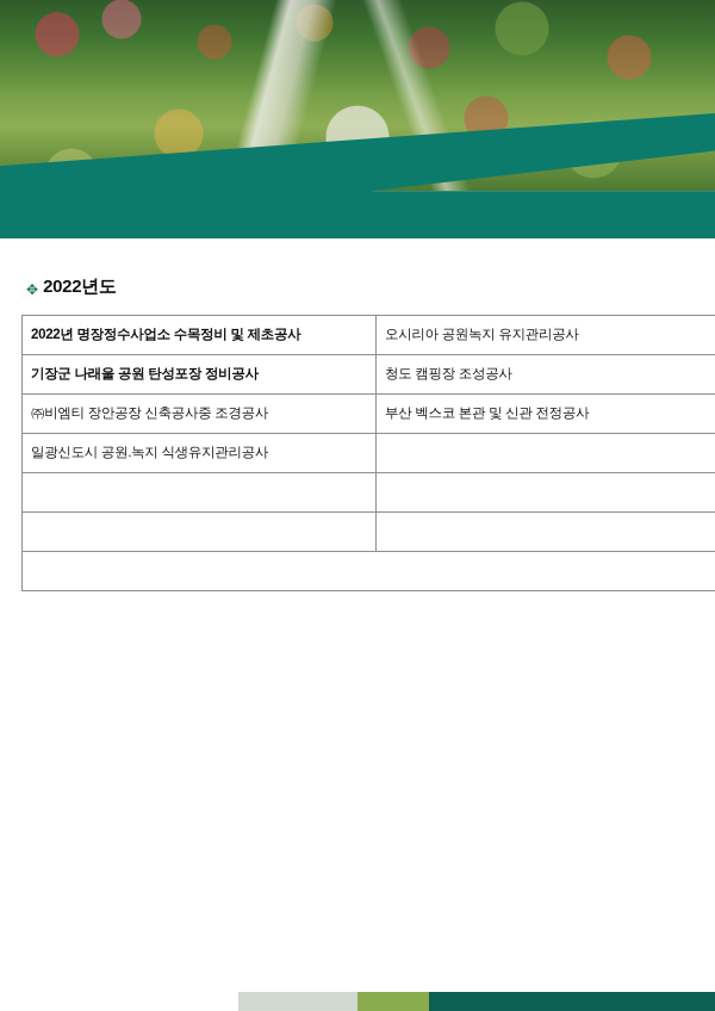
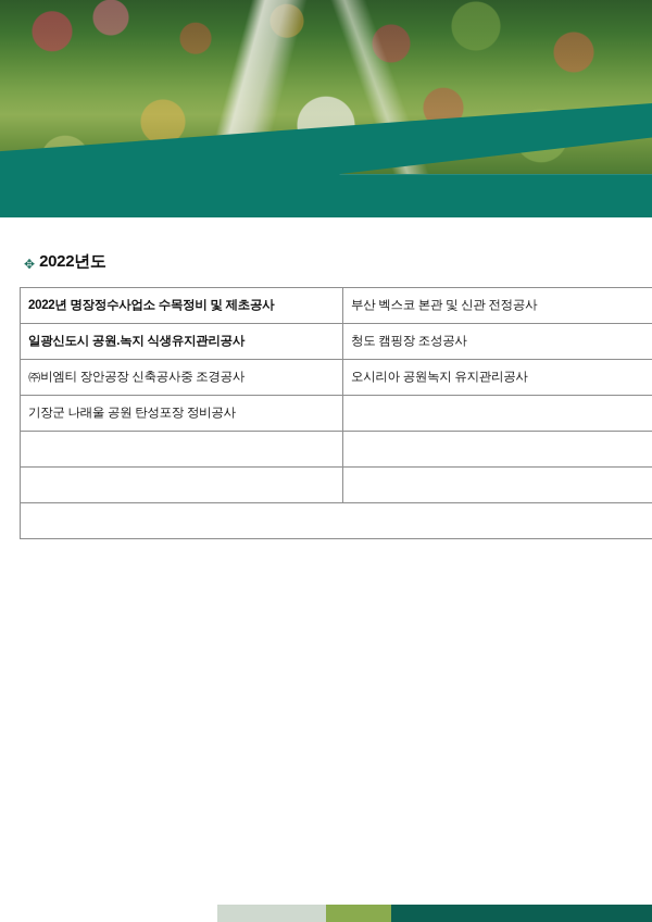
  ✥
  2022년도
- 2022년 명장정수사업소 수목정비 및 제초공사	오시리아 공원녹지 유지관리공사
+ 2022년 명장정수사업소 수목정비 및 제초공사	부산 벡스코 본관 및 신관 전정공사
- 기장군 나래울 공원 탄성포장 정비공사	청도 캠핑장 조성공사
+ 일광신도시 공원.녹지 식생유지관리공사	청도 캠핑장 조성공사
- ㈜비엠티 장안공장 신축공사중 조경공사	부산 벡스코 본관 및 신관 전정공사
+ ㈜비엠티 장안공장 신축공사중 조경공사	오시리아 공원녹지 유지관리공사
- 일광신도시 공원.녹지 식생유지관리공사
+ 기장군 나래울 공원 탄성포장 정비공사
